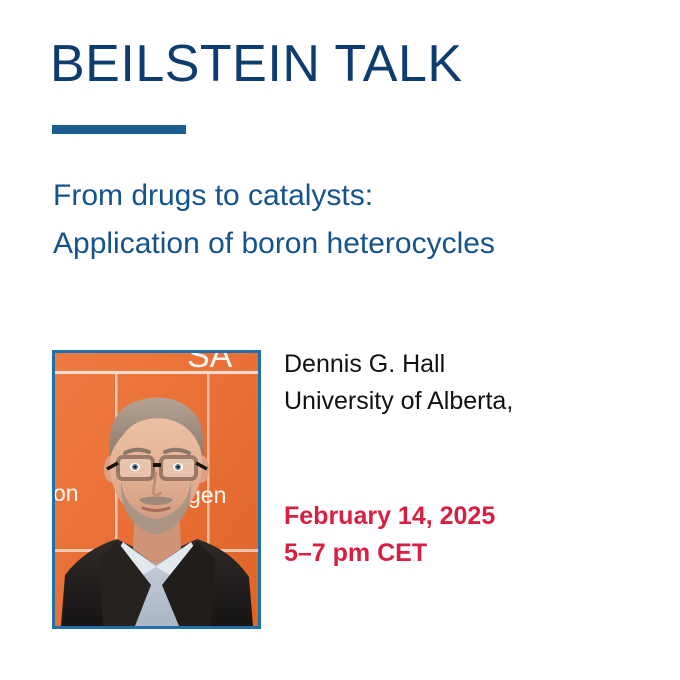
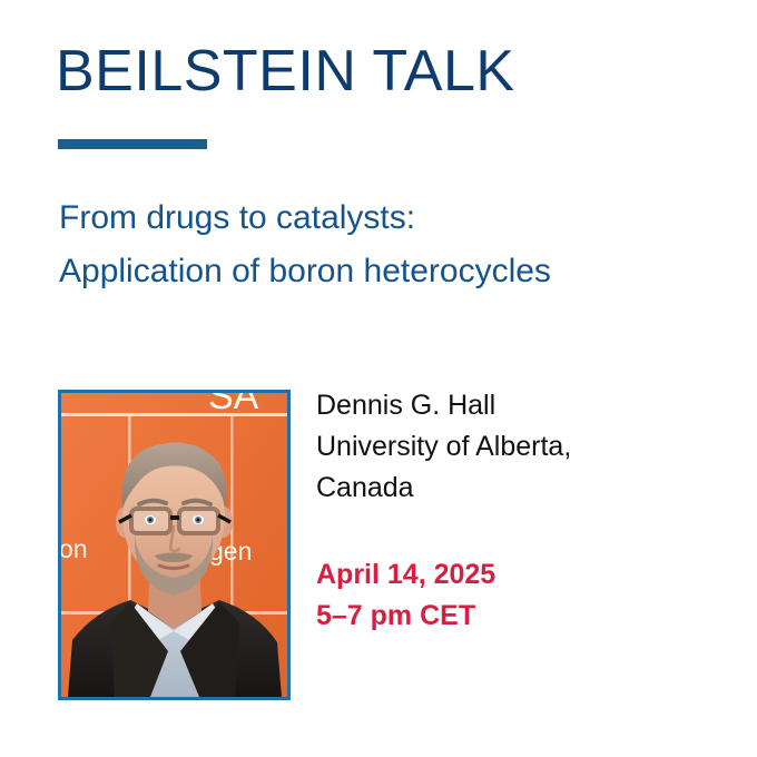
  BEILSTEIN TALK
  From drugs to catalysts:
  Application of boron heterocycles
  SA
  on
  Dennis G. Hall
  University of Alberta,
+ Canada
- February 14, 2025
+ April 14, 2025
  5–7 pm CET
